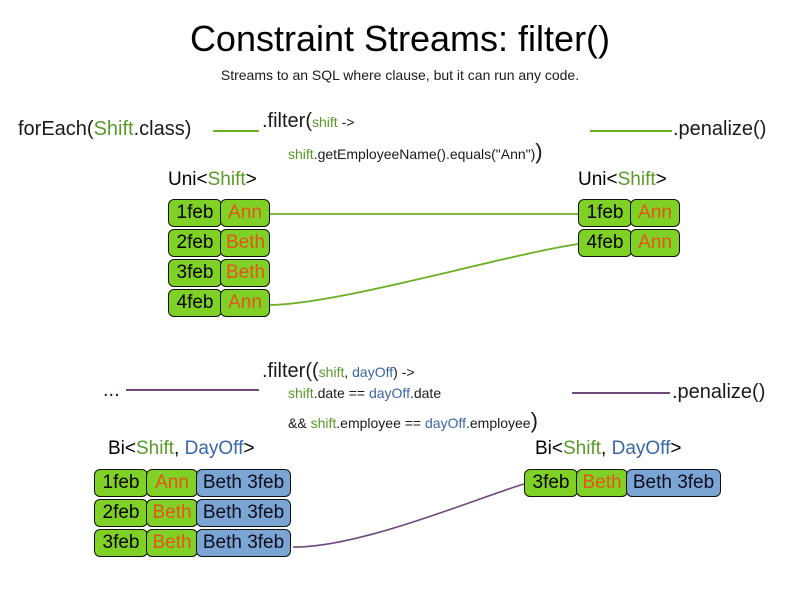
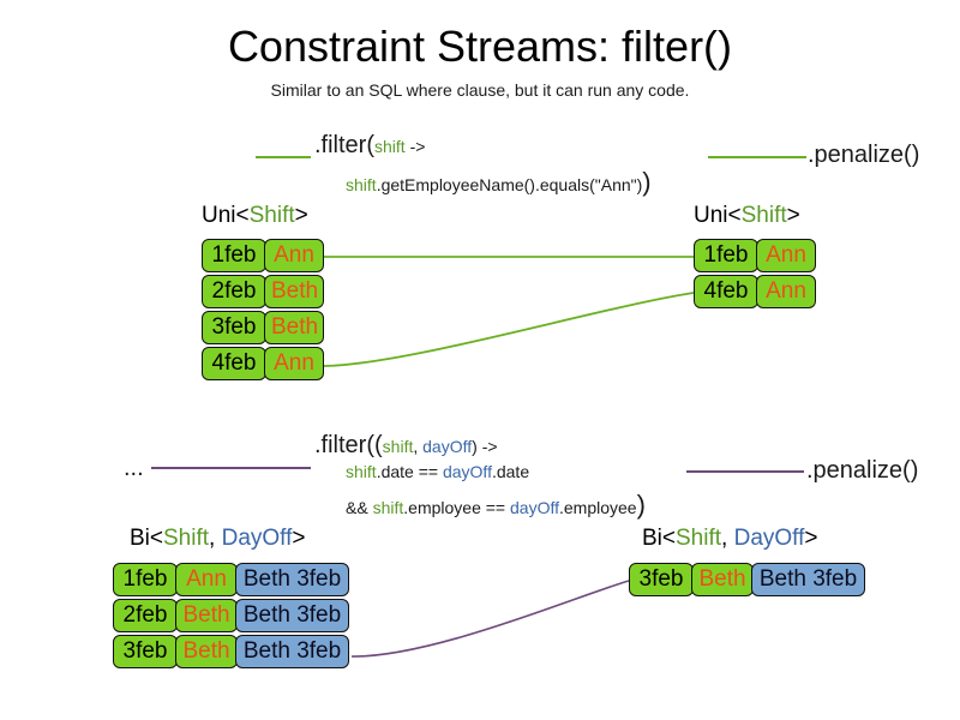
  Constraint Streams: filter()
- Streams to an SQL where clause, but it can run any code.
+ Similar to an SQL where clause, but it can run any code.
- forEach(Shift.class)
  .filter(shift ->
  shift.getEmployeeName().equals("Ann"))
  .penalize()
  Uni<Shift>
  Uni<Shift>
  1feb
  Ann
  2feb
  Beth
  3feb
  Beth
  4feb
  Ann
  1feb
  Ann
  4feb
  Ann
  ...
  .filter((shift, dayOff) ->
  shift.date == dayOff.date
  && shift.employee == dayOff.employee)
  .penalize()
  Bi<Shift, DayOff>
  Bi<Shift, DayOff>
  1feb
  Ann
  Beth 3feb
  2feb
  Beth
  Beth 3feb
  3feb
  Beth
  Beth 3feb
  3feb
  Beth
  Beth 3feb
